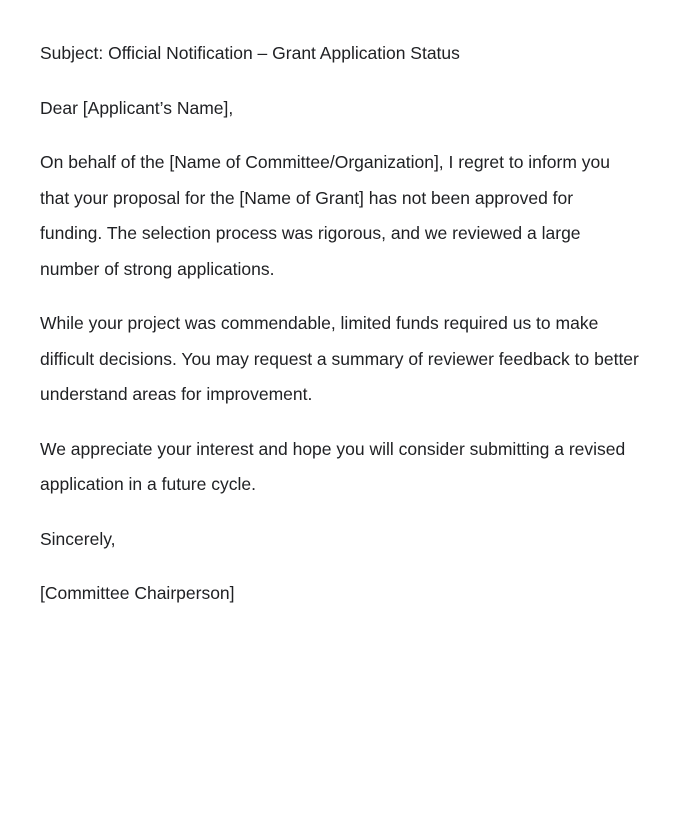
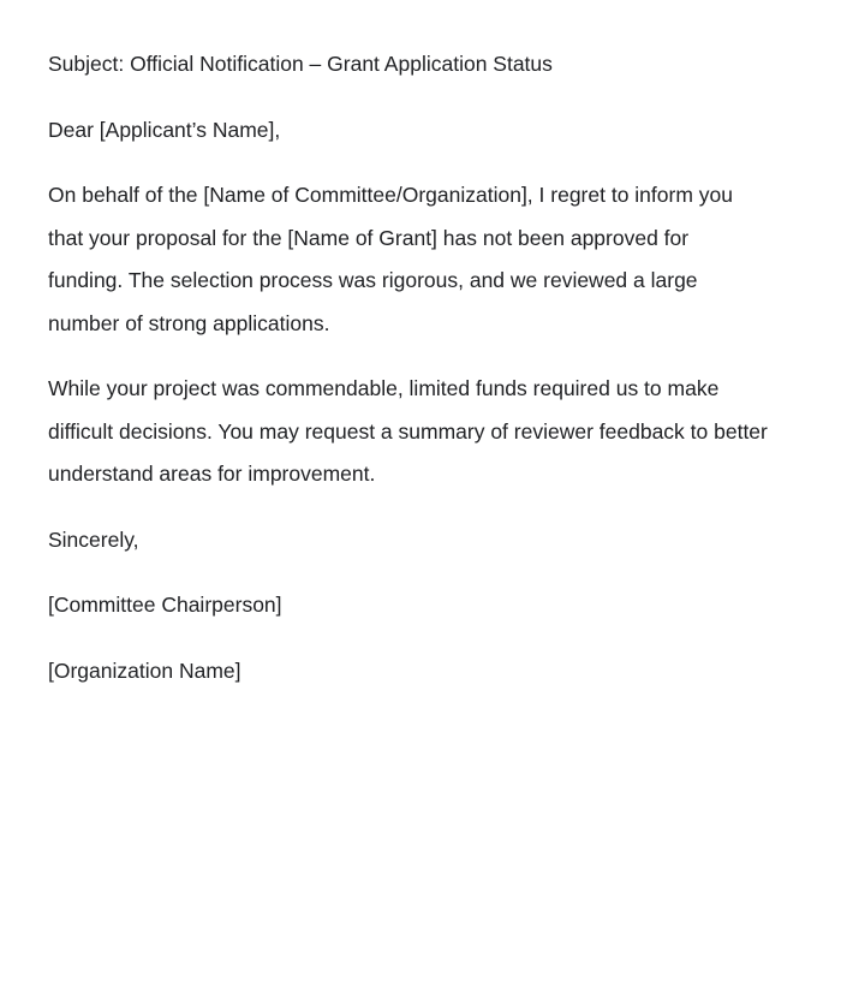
  Subject: Official Notification – Grant Application Status
  Dear [Applicant’s Name],
  On behalf of the [Name of Committee/Organization], I regret to inform you that your proposal for the [Name of Grant] has not been approved for funding. The selection process was rigorous, and we reviewed a large number of strong applications.
  While your project was commendable, limited funds required us to make difficult decisions. You may request a summary of reviewer feedback to better understand areas for improvement.
- We appreciate your interest and hope you will consider submitting a revised application in a future cycle.
  Sincerely,
  [Committee Chairperson]
+ [Organization Name]
